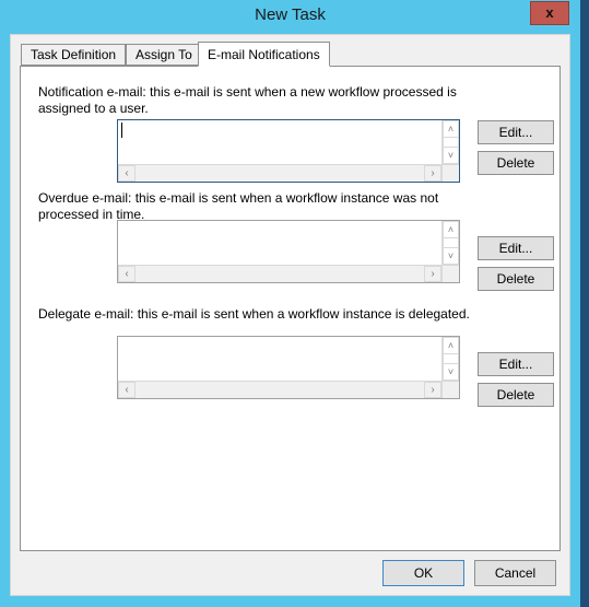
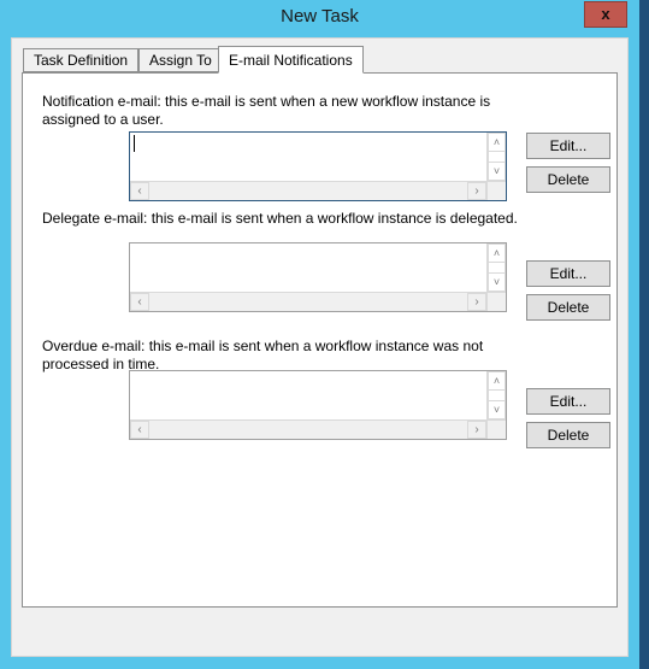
  New Task
  x
  Task Definition
  Assign To
  E-mail Notifications
- Notification e-mail: this e-mail is sent when a new workflow processed is assigned to a user.
+ Notification e-mail: this e-mail is sent when a new workflow instance is assigned to a user.
  ˄
  ˅
  ‹
  ›
  Edit...
  Delete
- Overdue e-mail: this e-mail is sent when a workflow instance was not processed in time.
+ Delegate e-mail: this e-mail is sent when a workflow instance is delegated.
  ˄
  ˅
  ‹
  ›
  Edit...
  Delete
- Delegate e-mail: this e-mail is sent when a workflow instance is delegated.
+ Overdue e-mail: this e-mail is sent when a workflow instance was not processed in time.
  ˄
  ˅
  ‹
  ›
  Edit...
  Delete
- OK
- Cancel
